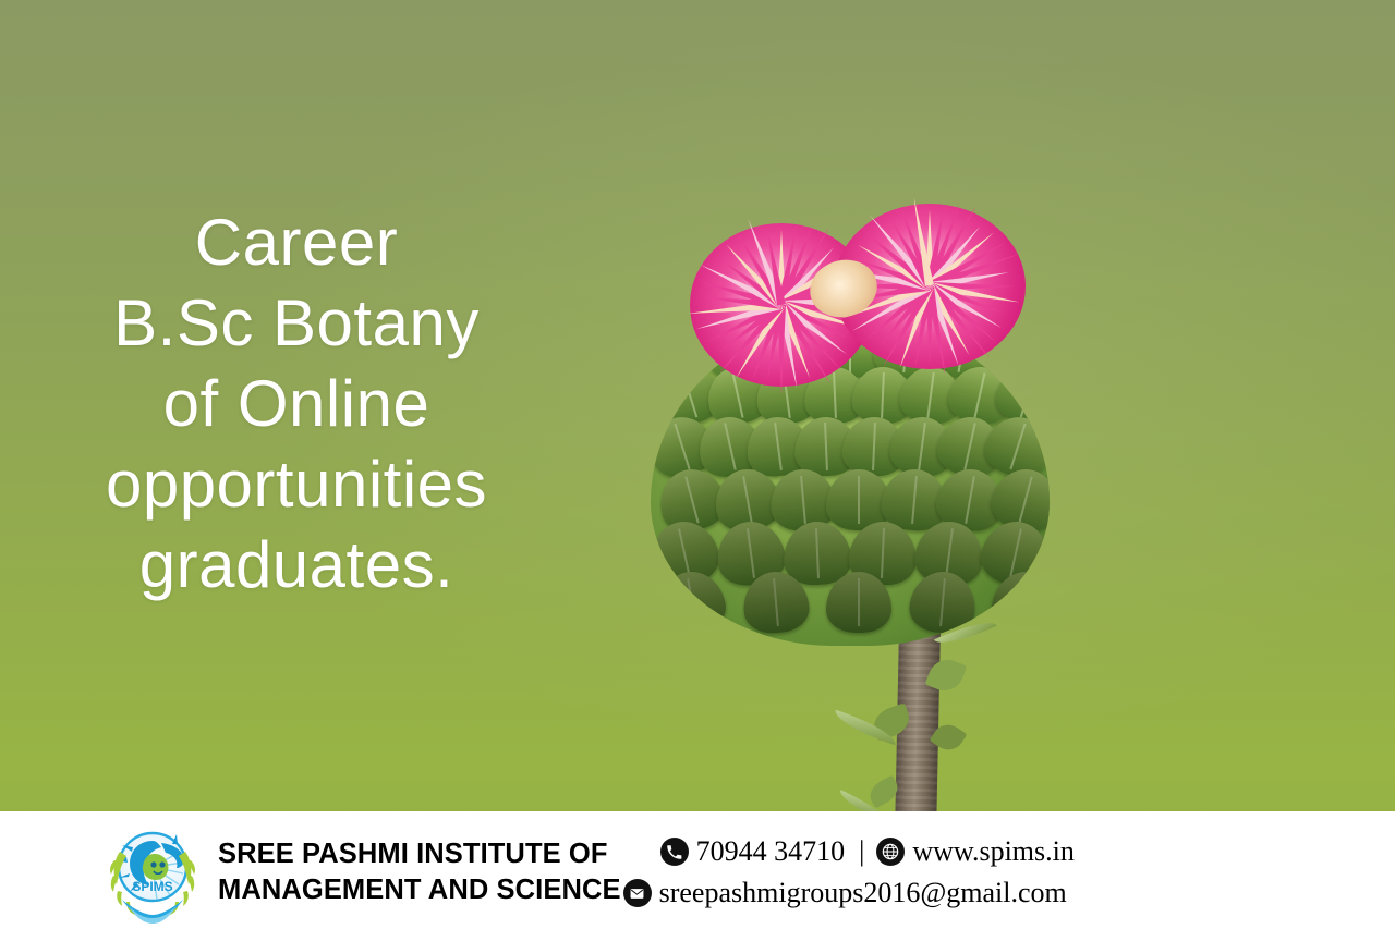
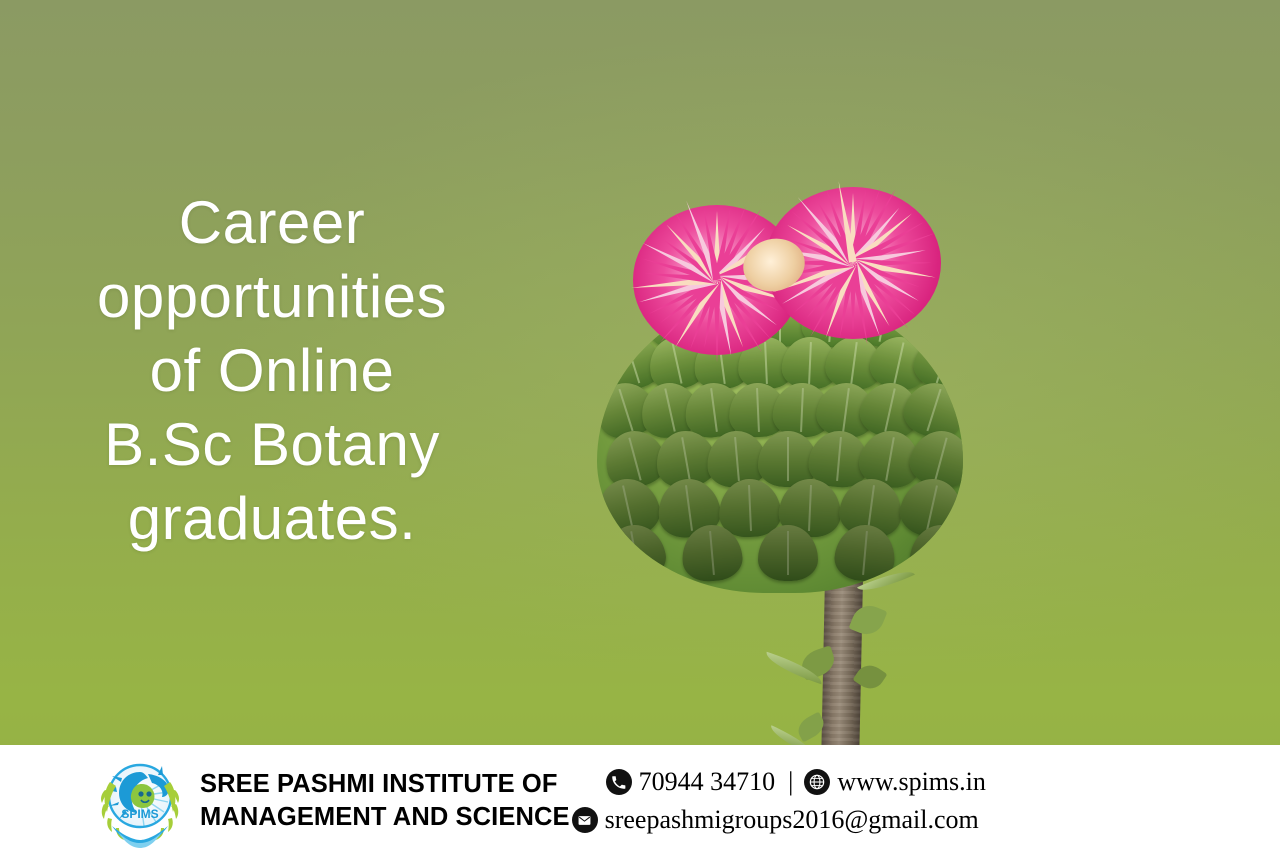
  Career
- B.Sc Botany
+ opportunities
  of Online
- opportunities
+ B.Sc Botany
  graduates.
  SPIMS
  SREE PASHMI INSTITUTE OF
  MANAGEMENT AND SCIENCE
  70944 34710
  |
  www.spims.in
  sreepashmigroups2016@gmail.com
